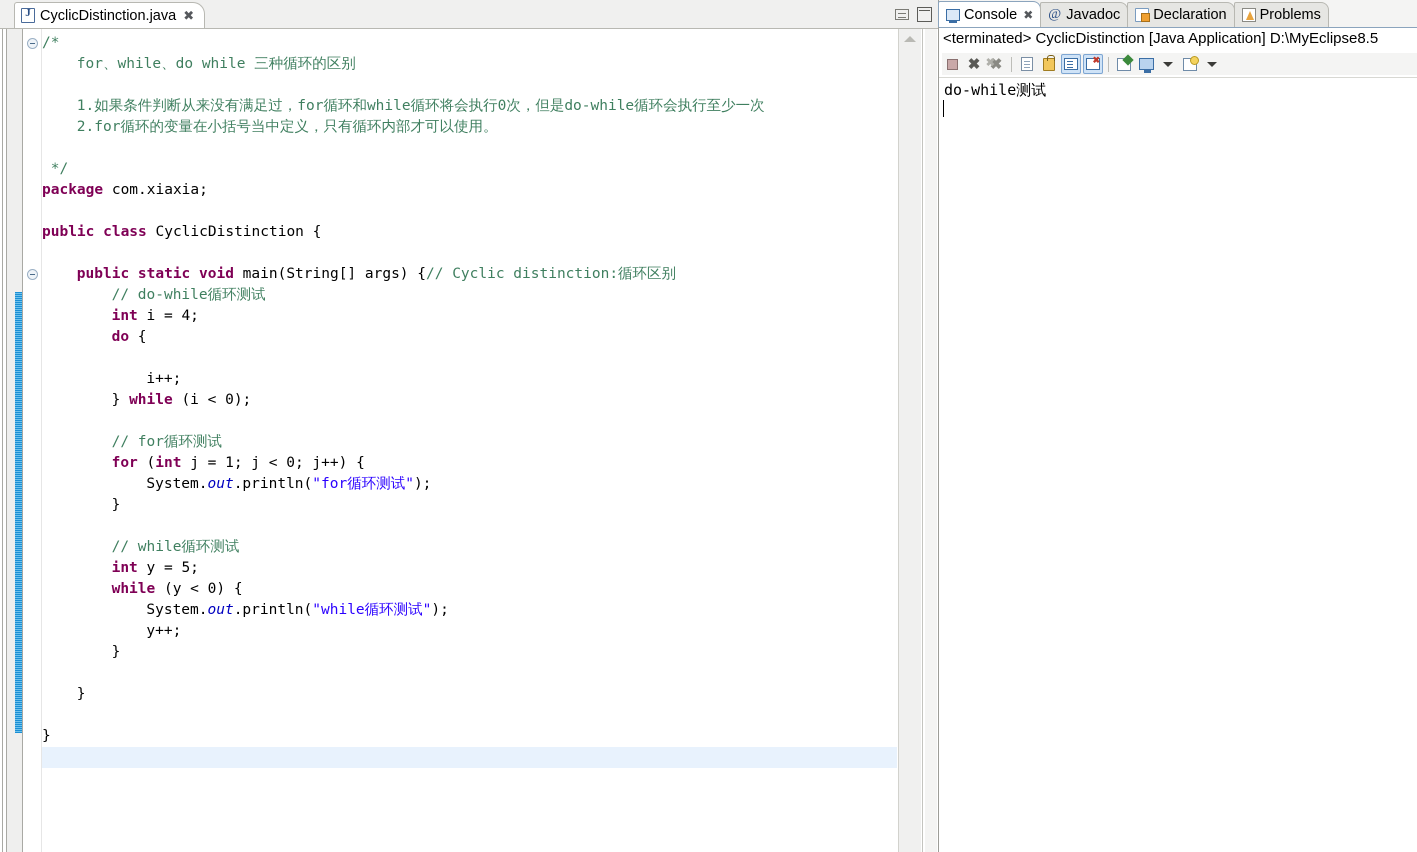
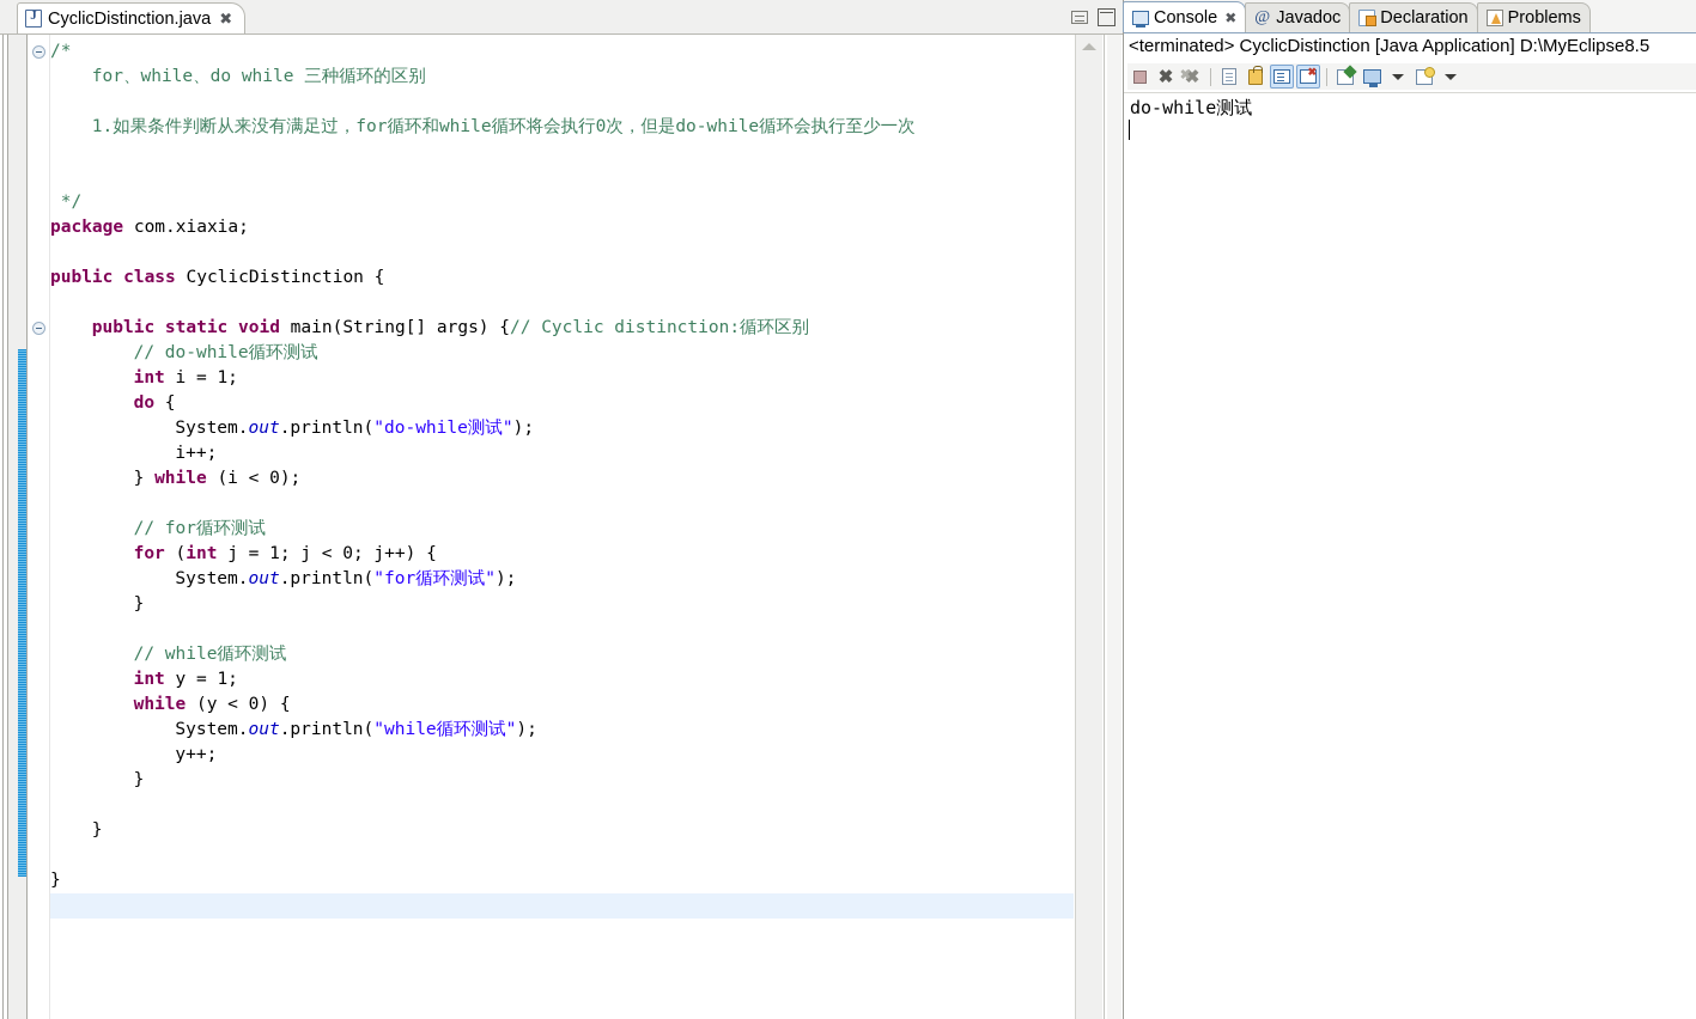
  CyclicDistinction.java
  ✖
  /*
  for、while、do while 三种循环的区别
  1.如果条件判断从来没有满足过，for循环和while循环将会执行0次，但是do-while循环会执行至少一次
- 2.for循环的变量在小括号当中定义，只有循环内部才可以使用。
  */
  package com.xiaxia;
  public class CyclicDistinction {
  public static void main(String[] args) {// Cyclic distinction:循环区别
  // do-while循环测试
- int i = 4;
+ int i = 1;
  do {
+ System.out.println("do-while测试");
  i++;
  } while (i < 0);
  // for循环测试
  for (int j = 1; j < 0; j++) {
  System.out.println("for循环测试");
  }
  // while循环测试
- int y = 5;
+ int y = 1;
  while (y < 0) {
  System.out.println("while循环测试");
  y++;
  }
  }
  }
  Console
  ✖
  @
  Javadoc
  Declaration
  Problems
  <terminated> CyclicDistinction [Java Application] D:\MyEclipse8.5
  ✖
  ✖
  do-while测试
